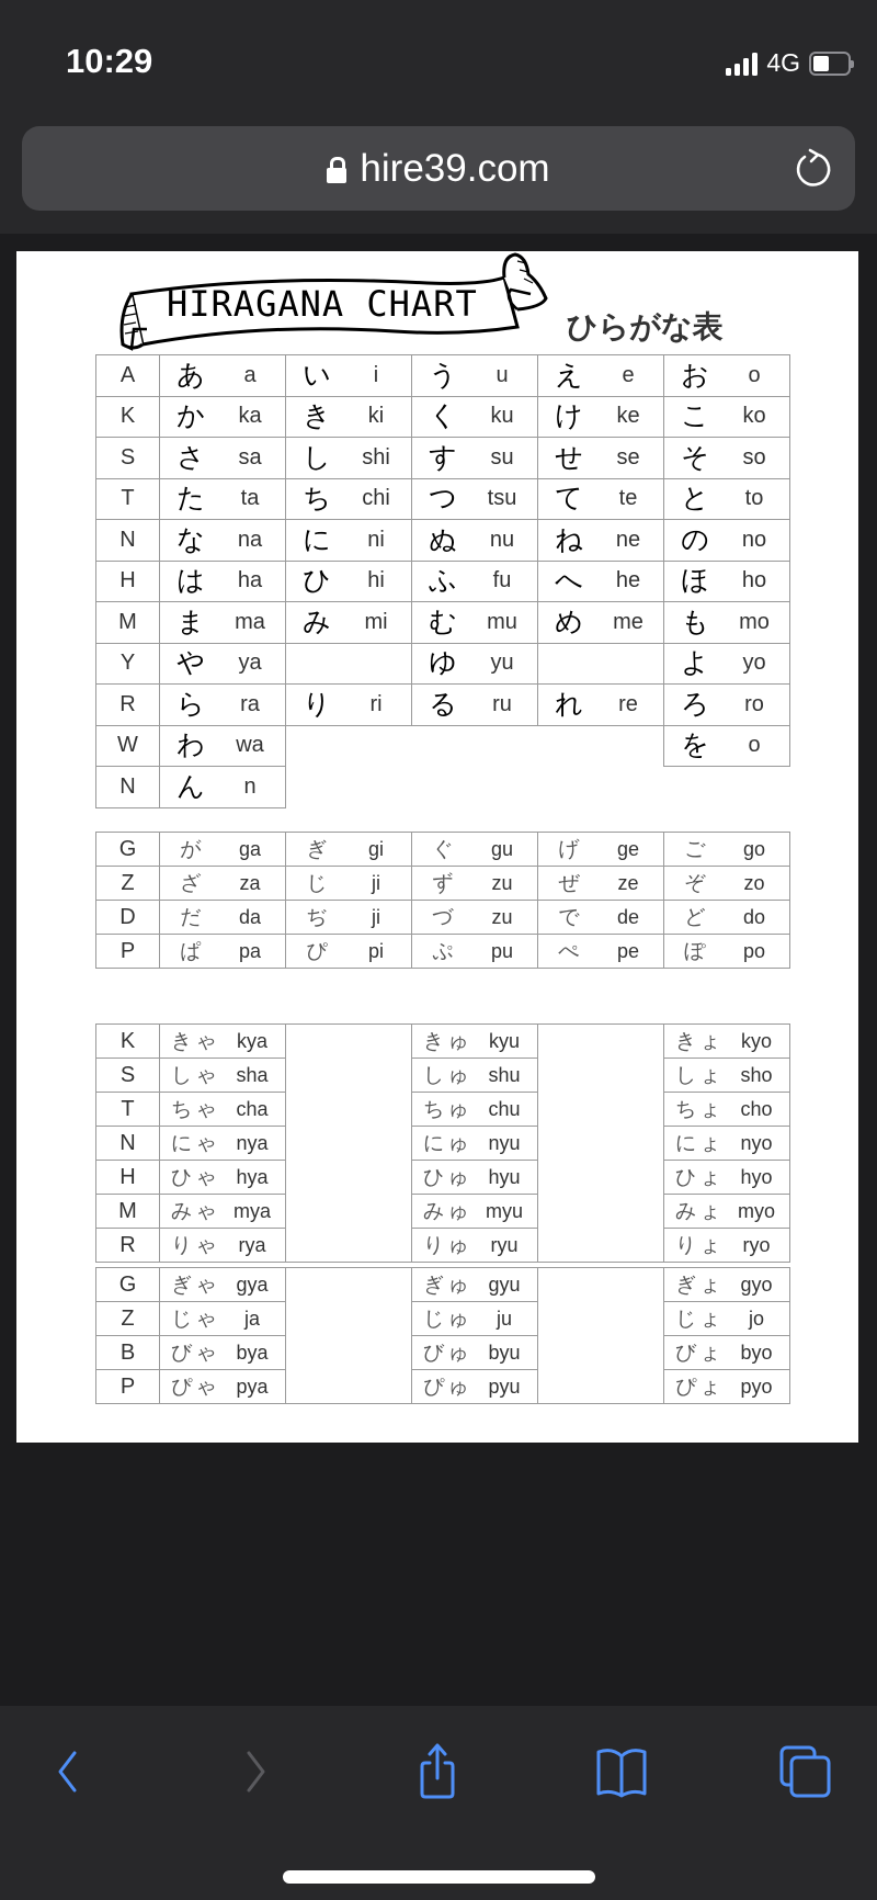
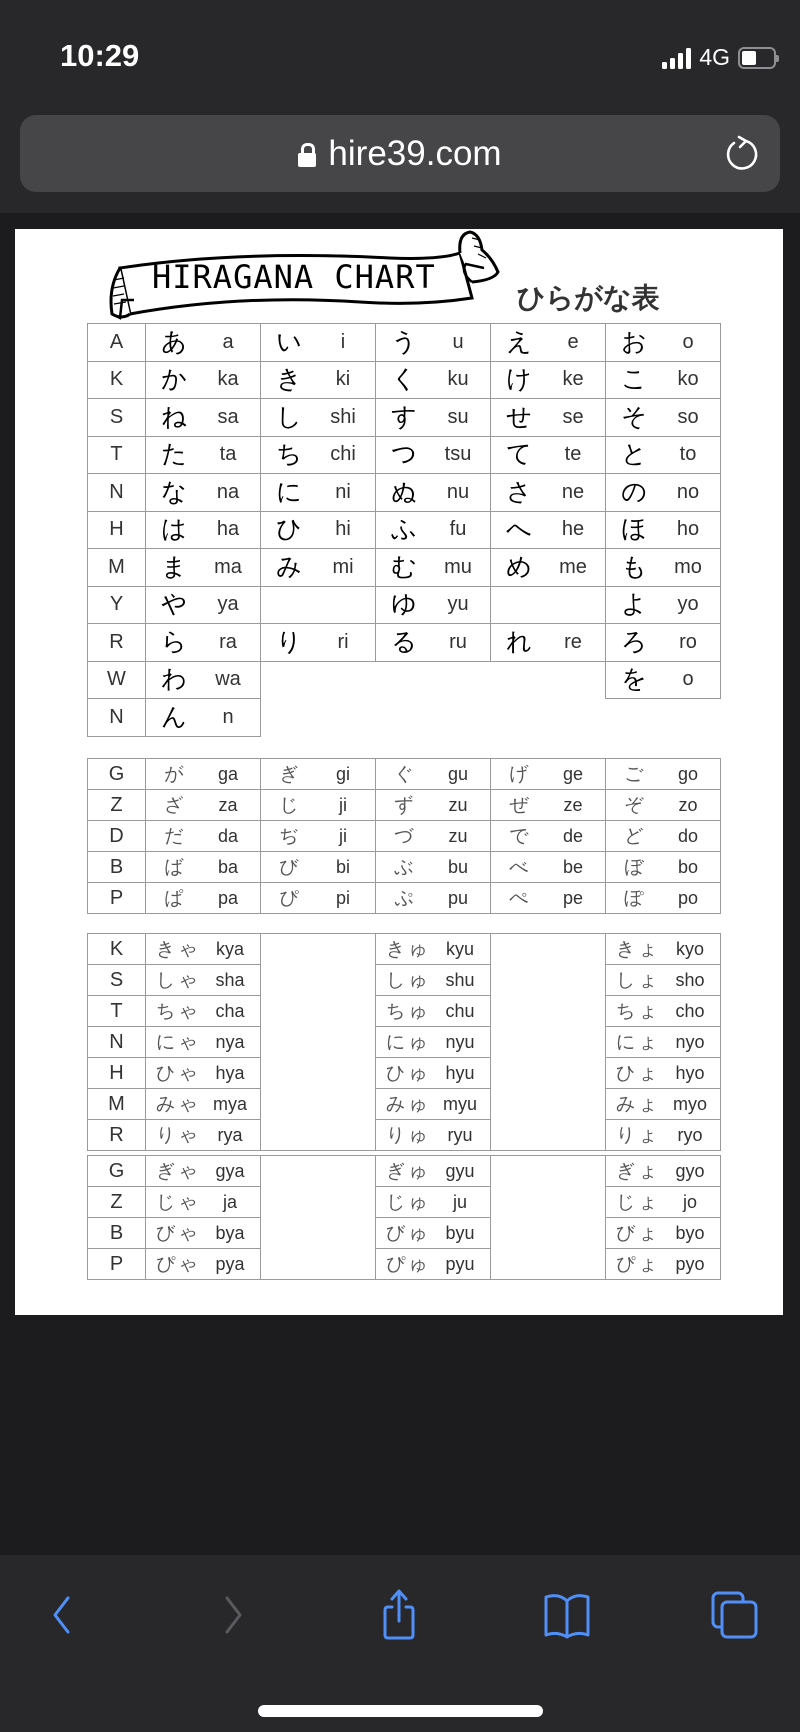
  10:29
  4G
  hire39.com
  HIRAGANA CHART
  ひらがな表
  A	あ a	い i	う u	え e	お o
  K	か ka	き ki	く ku	け ke	こ ko
- S	さ sa	し shi	す su	せ se	そ so
+ S	ね sa	し shi	す su	せ se	そ so
  T	た ta	ち chi	つ tsu	て te	と to
- N	な na	に ni	ぬ nu	ね ne	の no
+ N	な na	に ni	ぬ nu	さ ne	の no
  H	は ha	ひ hi	ふ fu	へ he	ほ ho
  M	ま ma	み mi	む mu	め me	も mo
  Y	や ya		ゆ yu		よ yo
  R	ら ra	り ri	る ru	れ re	ろ ro
  W	わ wa				を o
  N	ん n
  G	が ga	ぎ gi	ぐ gu	げ ge	ご go
  Z	ざ za	じ ji	ず zu	ぜ ze	ぞ zo
  D	だ da	ぢ ji	づ zu	で de	ど do
+ B	ば ba	び bi	ぶ bu	べ be	ぼ bo
  P	ぱ pa	ぴ pi	ぷ pu	ぺ pe	ぽ po
  K	きゃ kya		きゅ kyu		きょ kyo
  S	しゃ sha	しゅ shu	しょ sho
  T	ちゃ cha	ちゅ chu	ちょ cho
  N	にゃ nya	にゅ nyu	にょ nyo
  H	ひゃ hya	ひゅ hyu	ひょ hyo
  M	みゃ mya	みゅ myu	みょ myo
  R	りゃ rya	りゅ ryu	りょ ryo
  G	ぎゃ gya		ぎゅ gyu		ぎょ gyo
  Z	じゃ ja	じゅ ju	じょ jo
  B	びゃ bya	びゅ byu	びょ byo
  P	ぴゃ pya	ぴゅ pyu	ぴょ pyo
